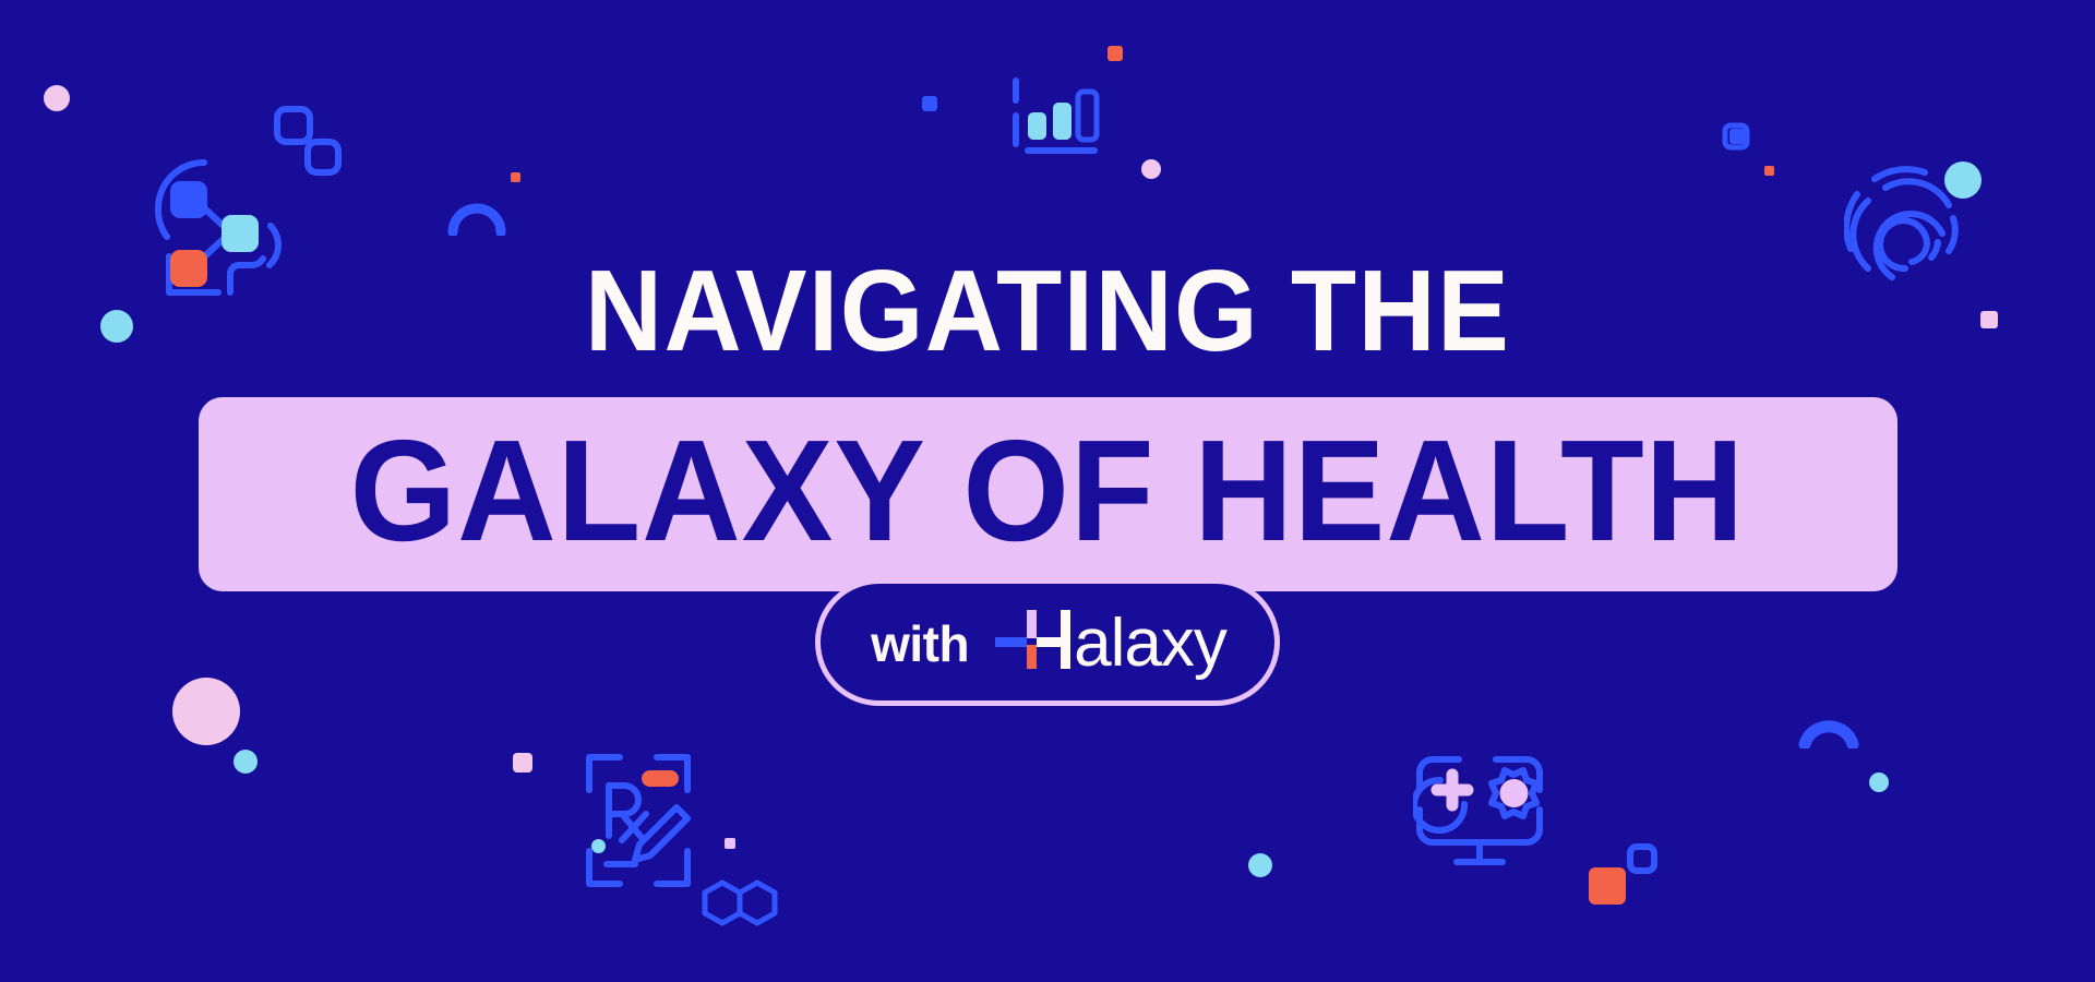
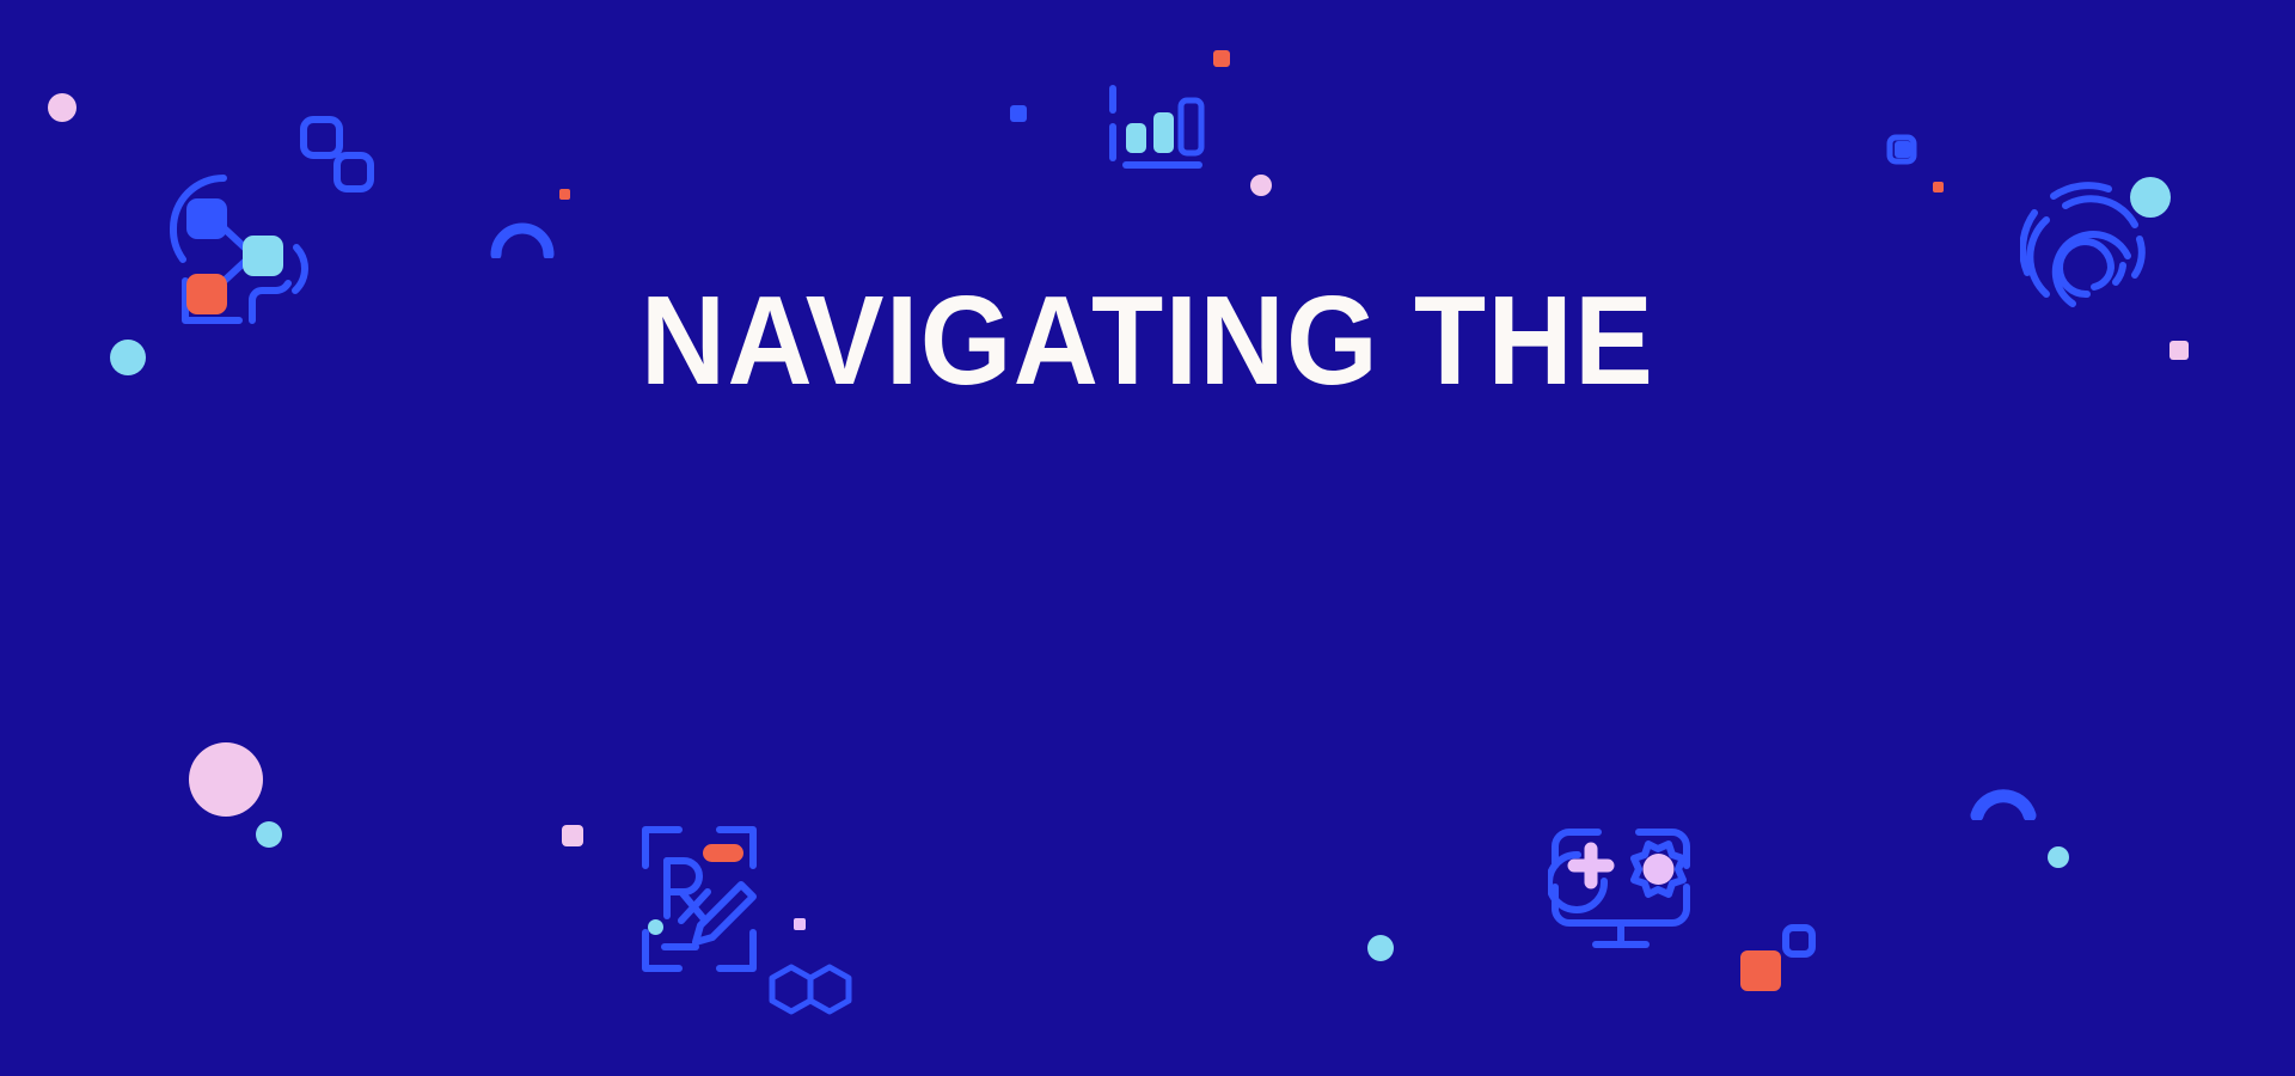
  NAVIGATING THE
- GALAXY OF HEALTH
- with
- alaxy
